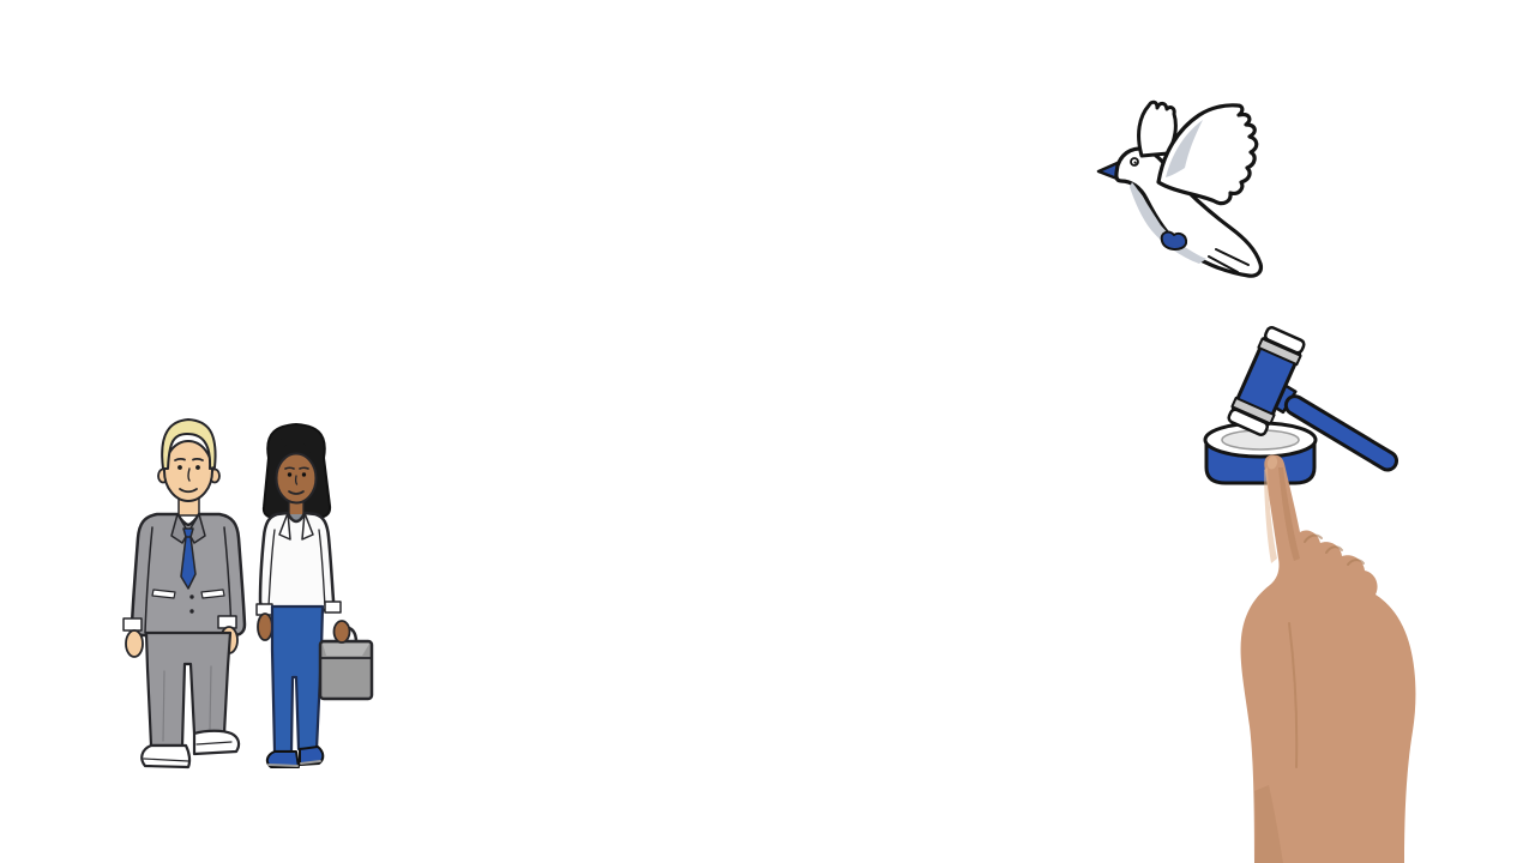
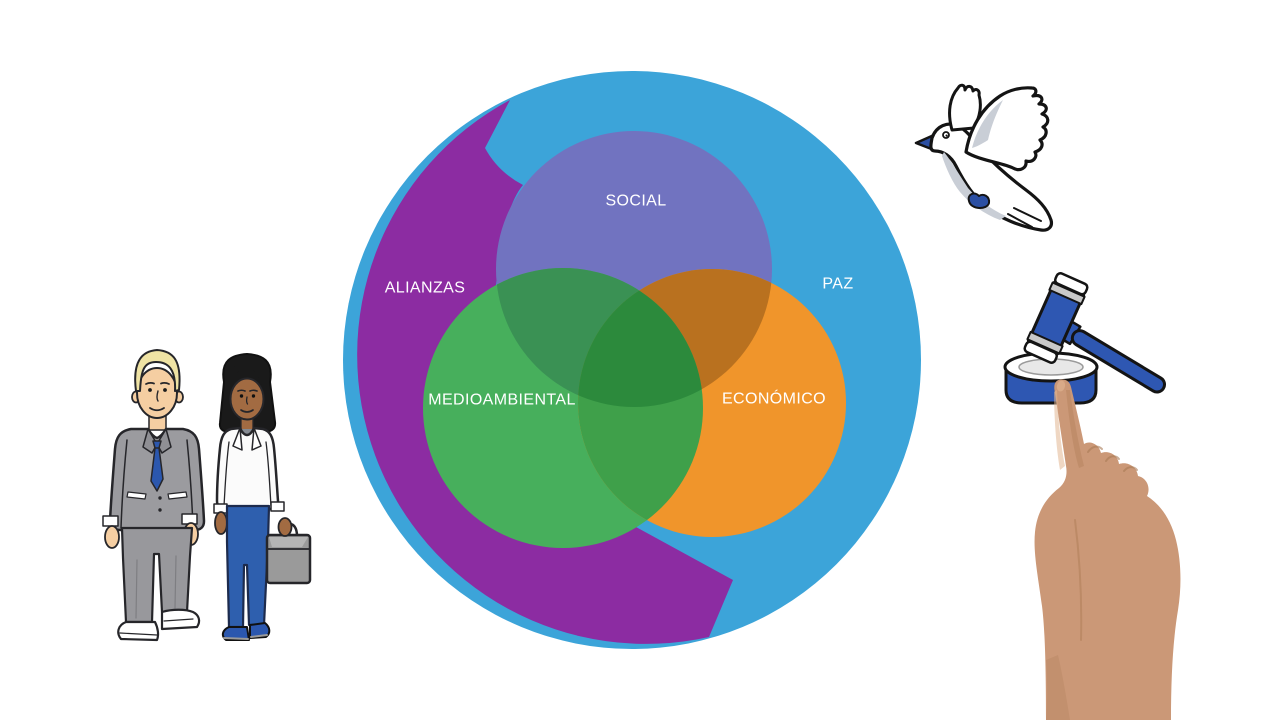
+ SOCIAL
+ ALIANZAS
+ PAZ
+ MEDIOAMBIENTAL
+ ECONÓMICO
